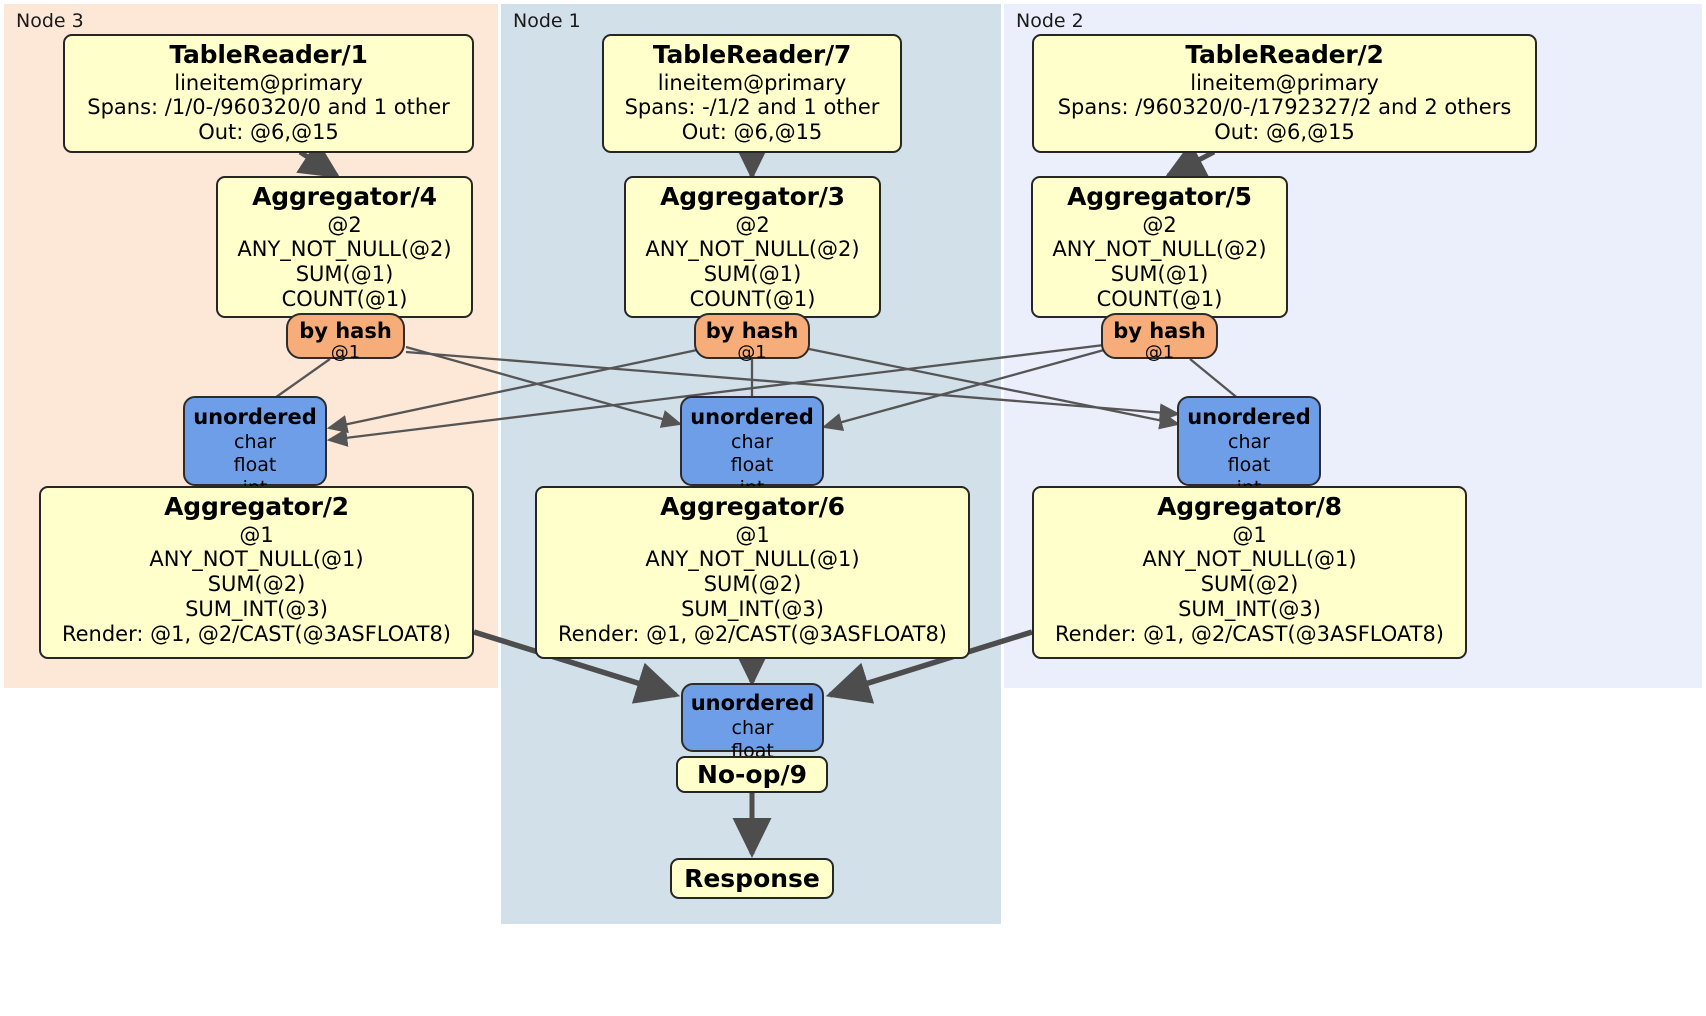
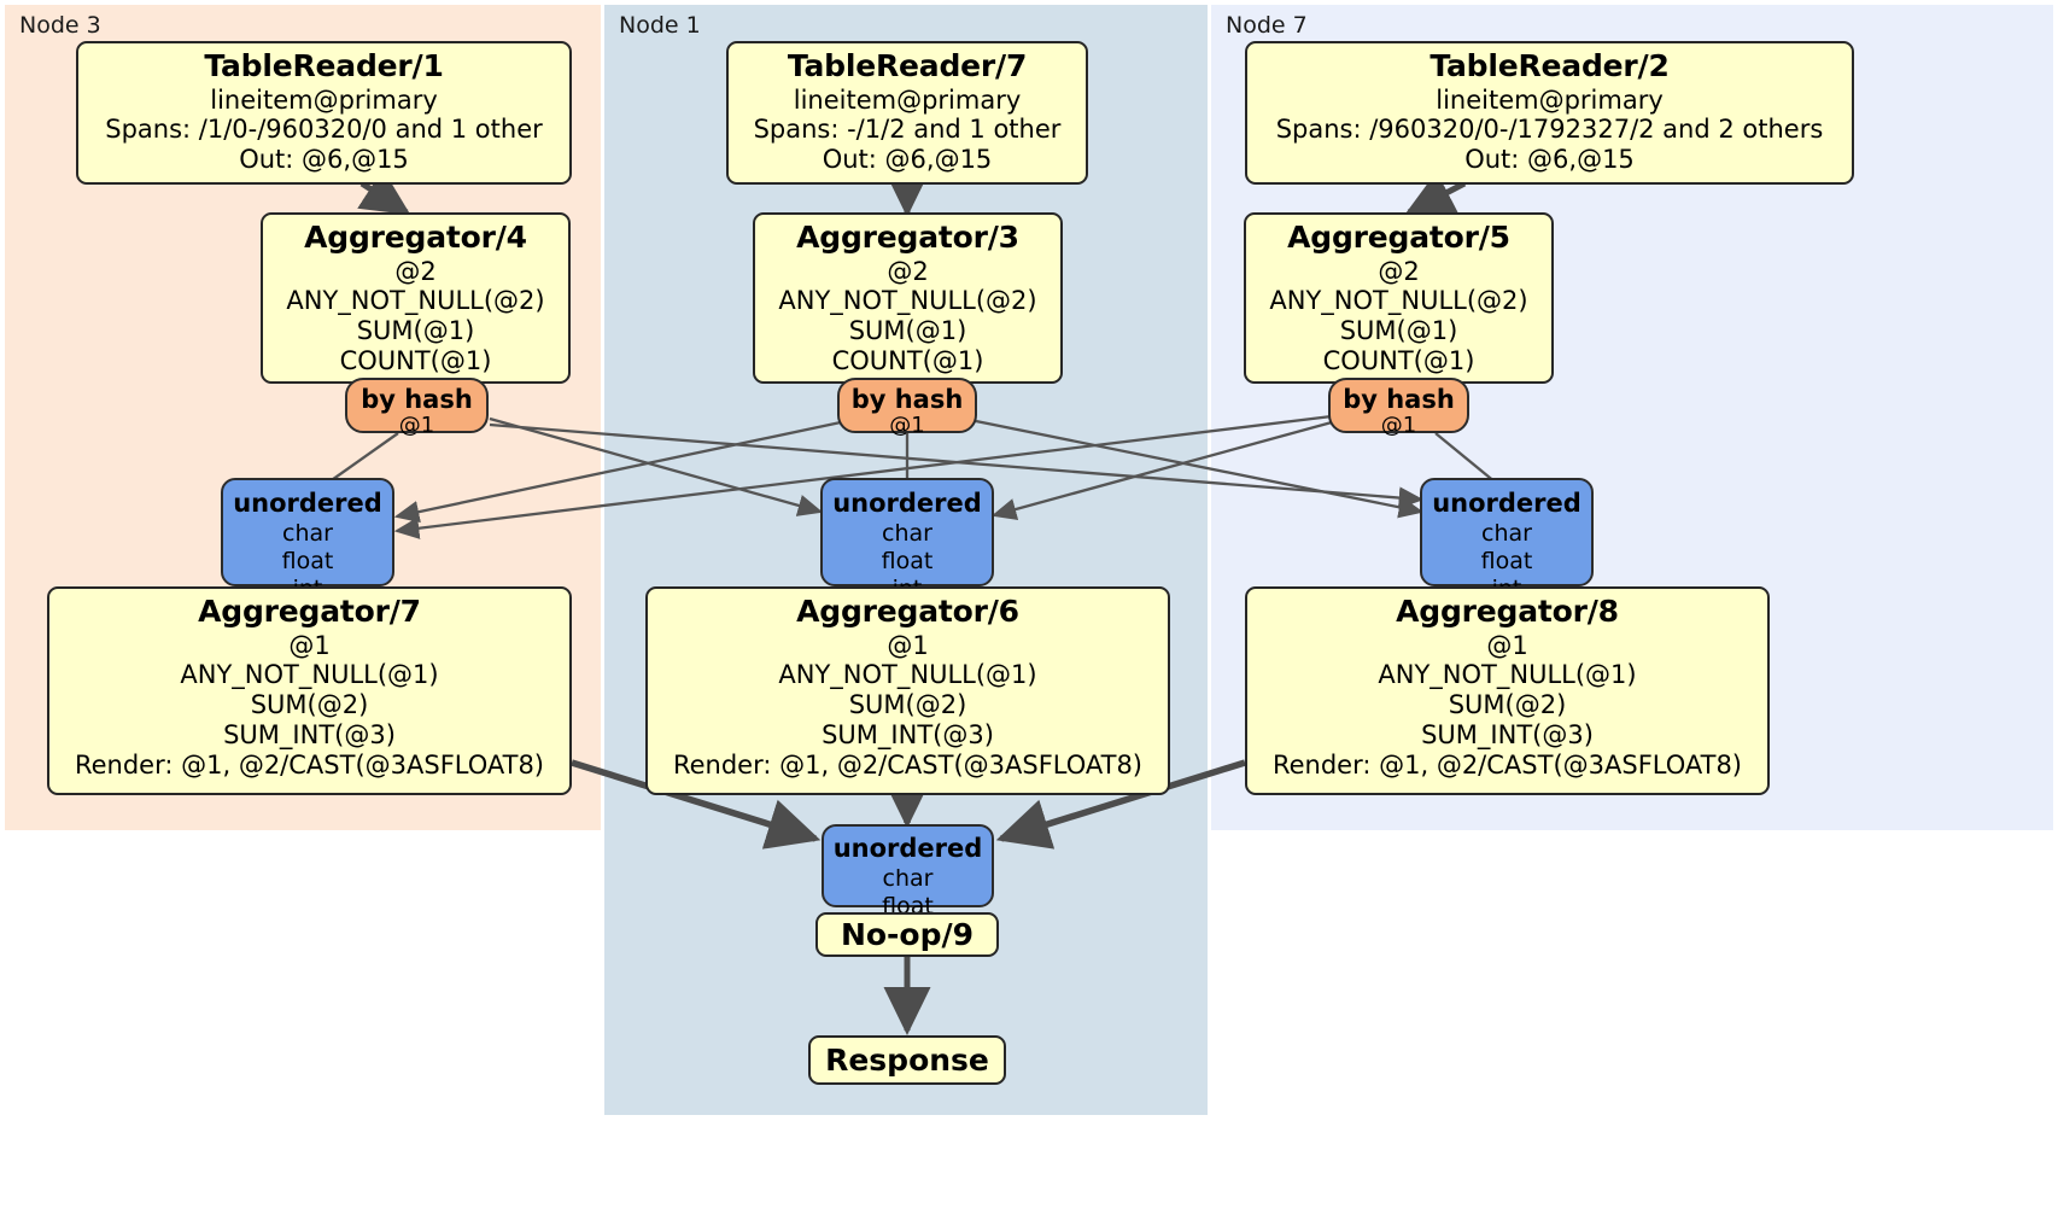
  Node 3
  Node 1
- Node 2
+ Node 7
  TableReader/1
  lineitem@primary
  Spans: /1/0-/960320/0 and 1 other
  Out: @6,@15
  TableReader/7
  lineitem@primary
  Spans: -/1/2 and 1 other
  Out: @6,@15
  TableReader/2
  lineitem@primary
  Spans: /960320/0-/1792327/2 and 2 others
  Out: @6,@15
  Aggregator/4
  @2
  ANY_NOT_NULL(@2)
  SUM(@1)
  COUNT(@1)
  Aggregator/3
  @2
  ANY_NOT_NULL(@2)
  SUM(@1)
  COUNT(@1)
  Aggregator/5
  @2
  ANY_NOT_NULL(@2)
  SUM(@1)
  COUNT(@1)
  by hash
  @1
  by hash
  @1
  by hash
  @1
  unordered
  char
  float
  unordered
  char
  float
  unordered
  char
  float
- Aggregator/2
+ Aggregator/7
  @1
  ANY_NOT_NULL(@1)
  SUM(@2)
  SUM_INT(@3)
  Render: @1, @2/CAST(@3ASFLOAT8)
  Aggregator/6
  @1
  ANY_NOT_NULL(@1)
  SUM(@2)
  SUM_INT(@3)
  Render: @1, @2/CAST(@3ASFLOAT8)
  Aggregator/8
  @1
  ANY_NOT_NULL(@1)
  SUM(@2)
  SUM_INT(@3)
  Render: @1, @2/CAST(@3ASFLOAT8)
  unordered
  char
  float
  No-op/9
  Response
